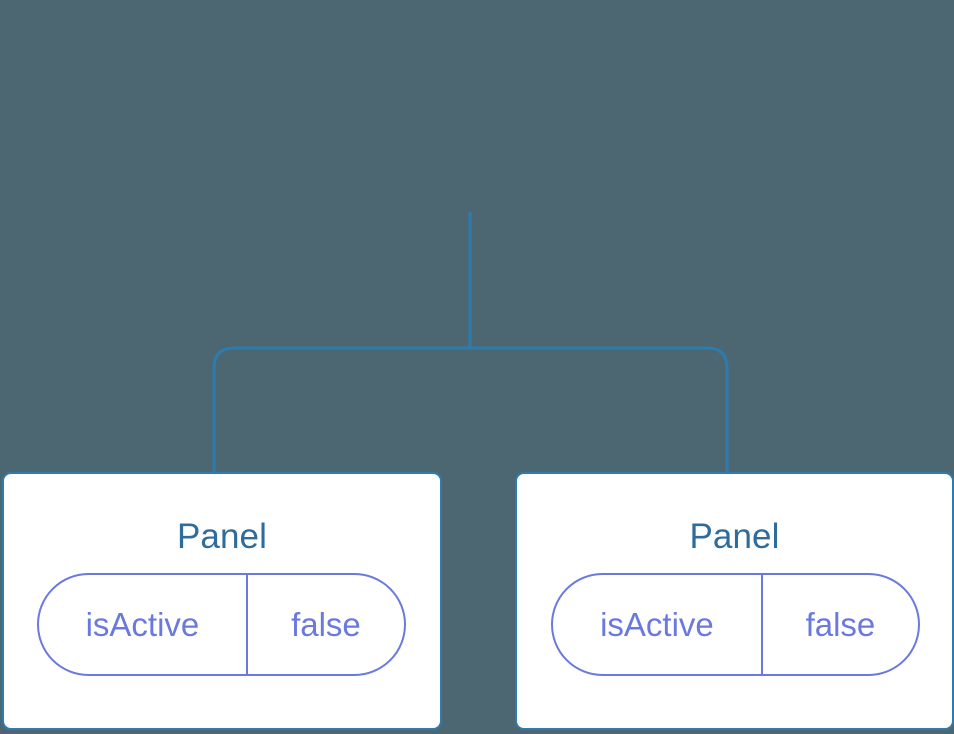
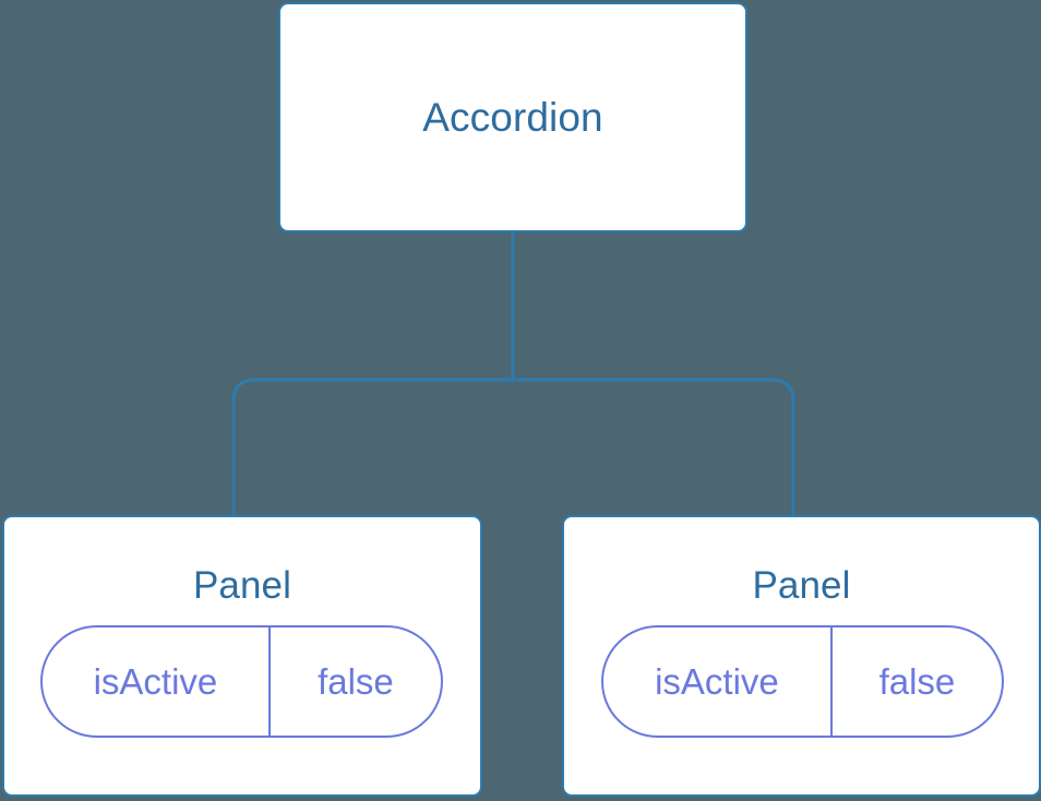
+ Accordion
  Panel
  isActive
  false
  Panel
  isActive
  false
